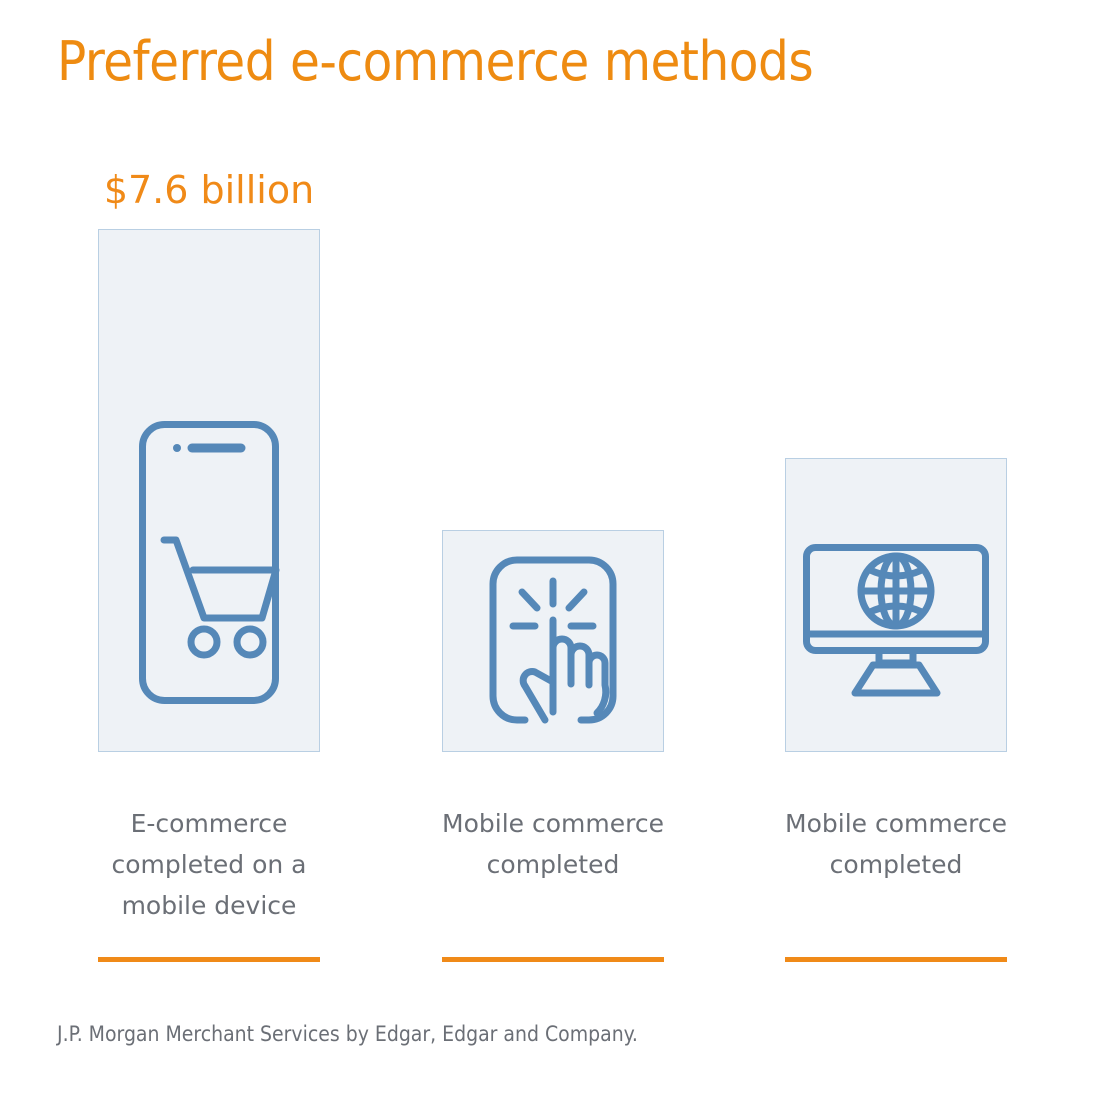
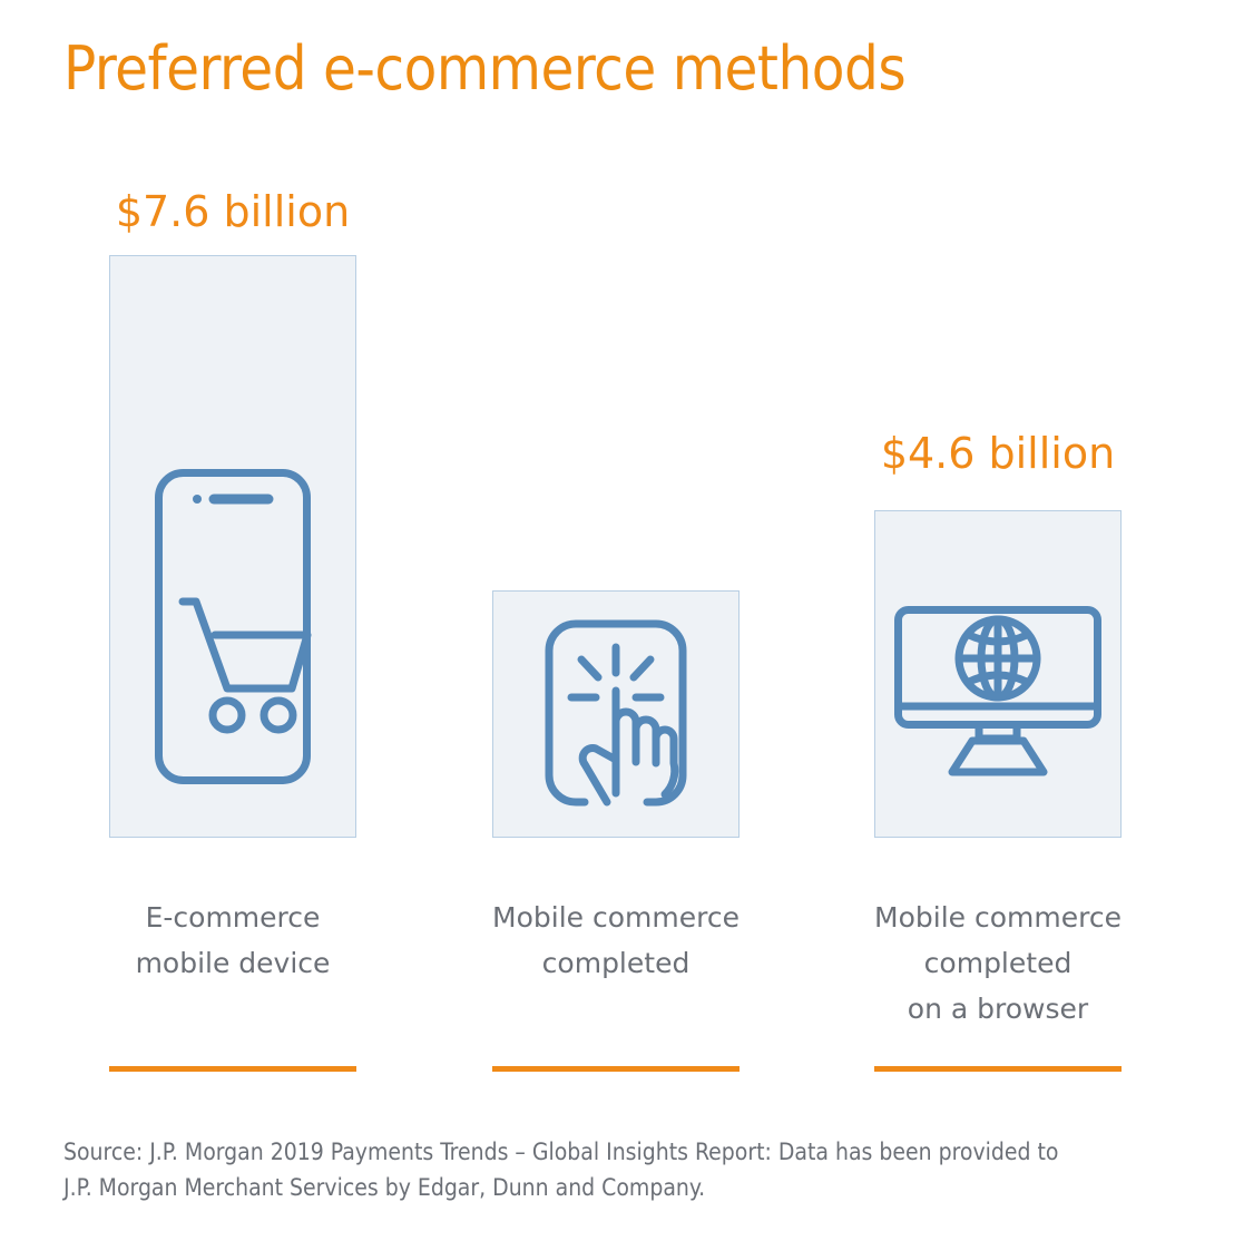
  Preferred e-commerce methods
  $7.6 billion
+ $4.6 billion
  E-commerce
- completed on a
  mobile device
  Mobile commerce
  completed
  Mobile commerce
  completed
+ on a browser
+ Source: J.P. Morgan 2019 Payments Trends – Global Insights Report: Data has been provided to
- J.P. Morgan Merchant Services by Edgar, Edgar and Company.
+ J.P. Morgan Merchant Services by Edgar, Dunn and Company.
